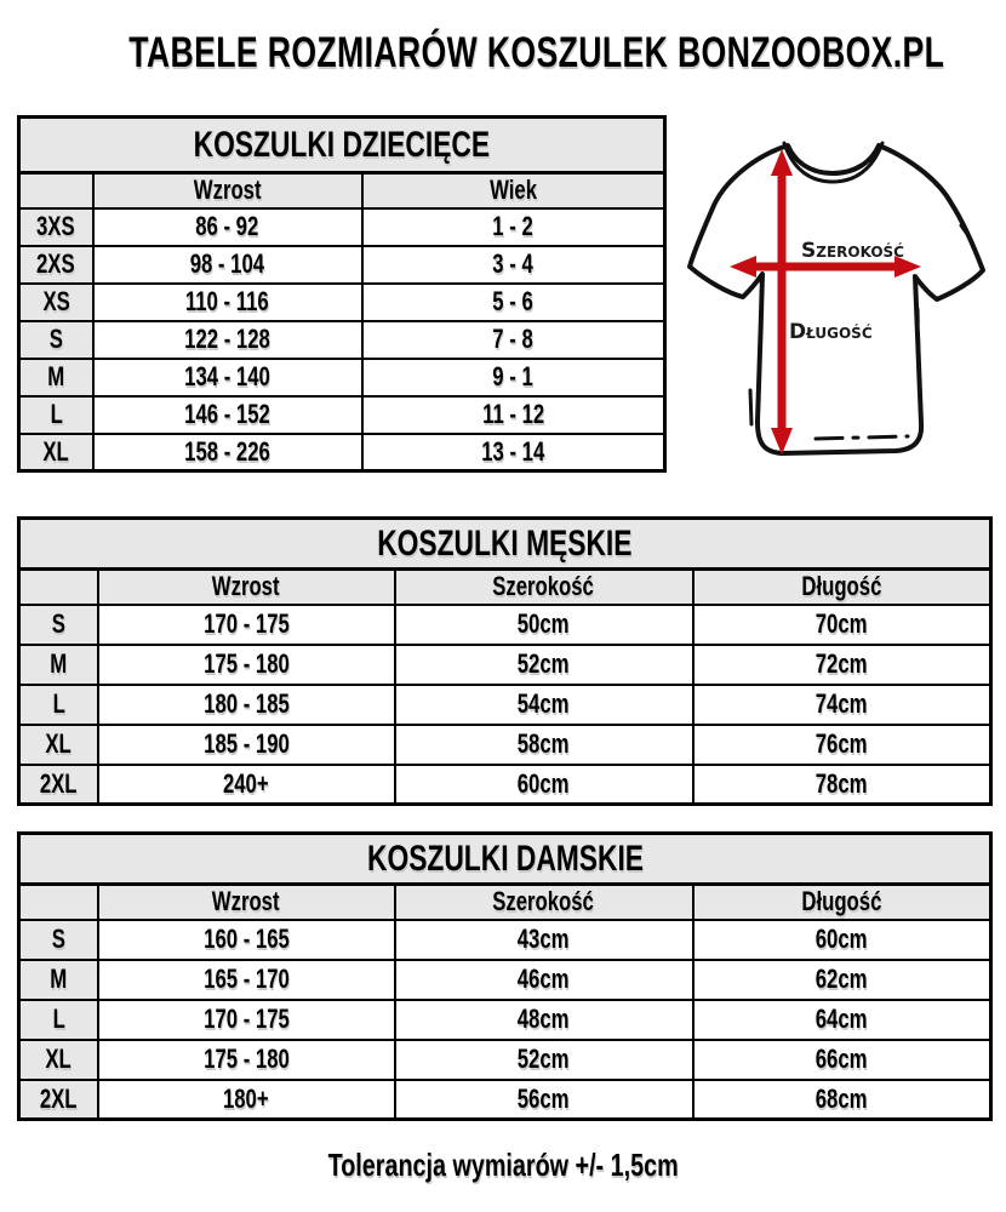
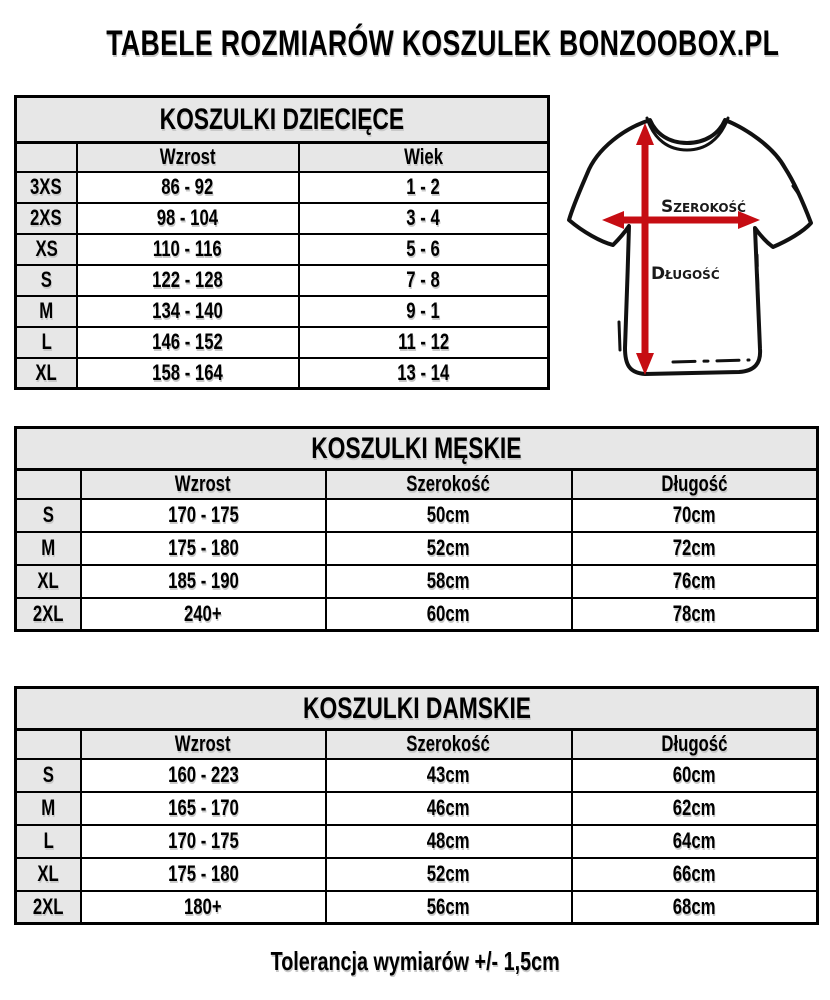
  TABELE ROZMIARÓW KOSZULEK BONZOOBOX.PL
  KOSZULKI DZIECIĘCE
  	Wzrost	Wiek
  3XS	86 - 92	1 - 2
  2XS	98 - 104	3 - 4
  XS	110 - 116	5 - 6
  S	122 - 128	7 - 8
  M	134 - 140	9 - 1
  L	146 - 152	11 - 12
- XL	158 - 226	13 - 14
+ XL	158 - 164	13 - 14
  Szerokość
  Długość
  KOSZULKI MĘSKIE
  	Wzrost	Szerokość	Długość
  S	170 - 175	50cm	70cm
  M	175 - 180	52cm	72cm
- L	180 - 185	54cm	74cm
  XL	185 - 190	58cm	76cm
  2XL	240+	60cm	78cm
  KOSZULKI DAMSKIE
  	Wzrost	Szerokość	Długość
- S	160 - 165	43cm	60cm
+ S	160 - 223	43cm	60cm
  M	165 - 170	46cm	62cm
  L	170 - 175	48cm	64cm
  XL	175 - 180	52cm	66cm
  2XL	180+	56cm	68cm
  Tolerancja wymiarów +/- 1,5cm
